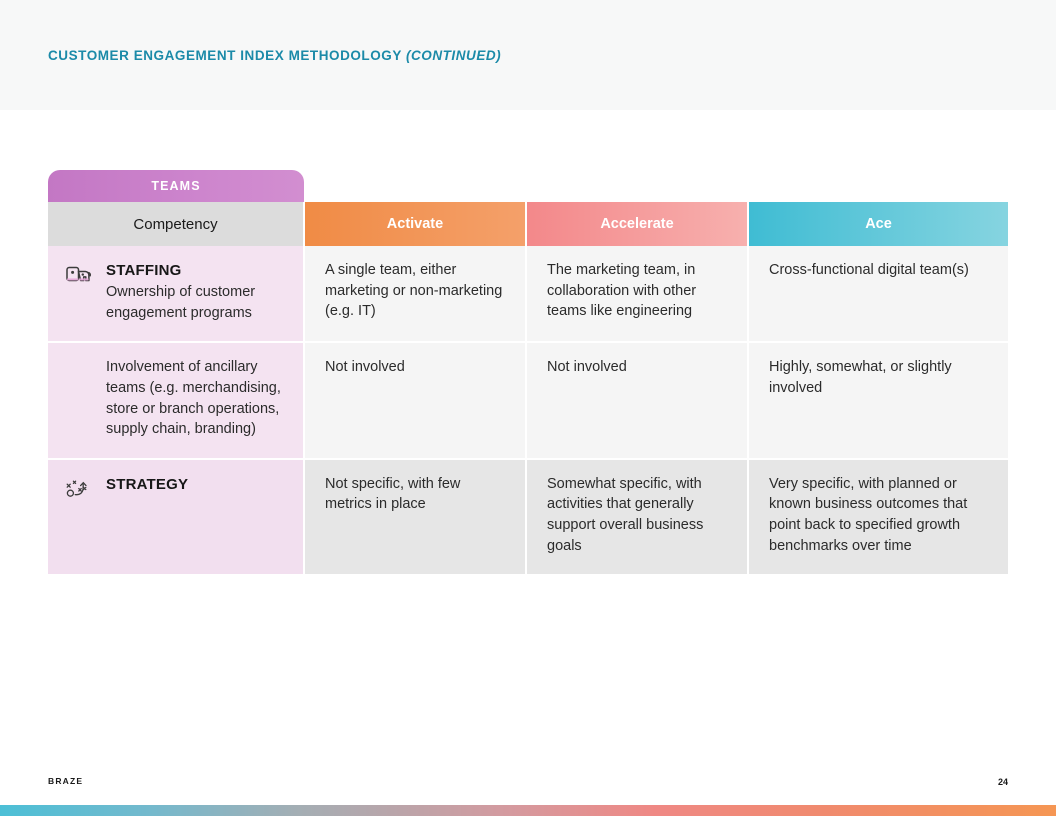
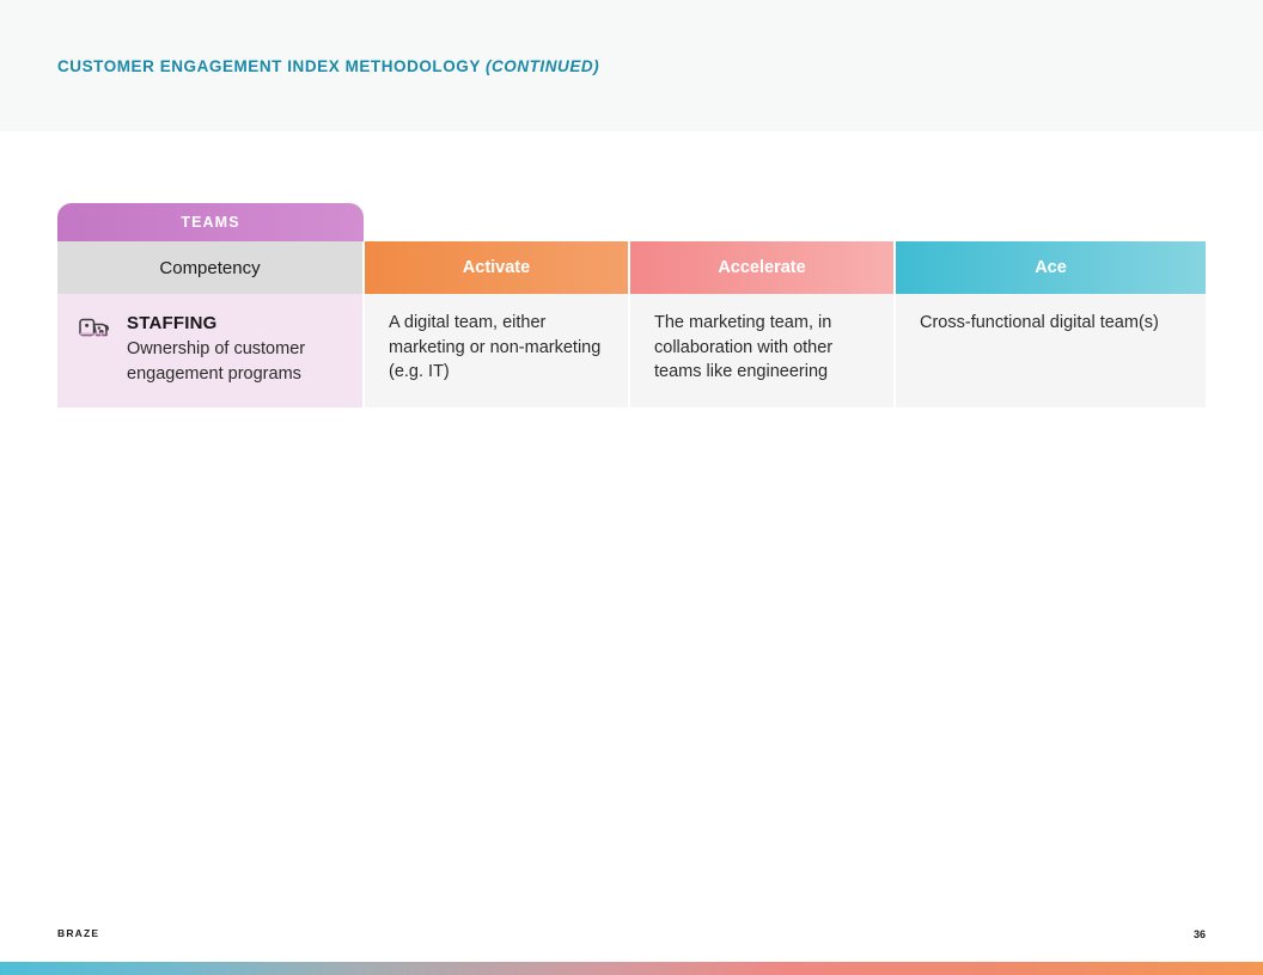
  CUSTOMER ENGAGEMENT INDEX METHODOLOGY (CONTINUED)
  TEAMS
  Competency	Activate	Accelerate	Ace
- STAFFING Ownership of customer engagement programs	A single team, either marketing or non-marketing (e.g. IT)	The marketing team, in collaboration with other teams like engineering	Cross-functional digital team(s)
+ STAFFING Ownership of customer engagement programs	A digital team, either marketing or non-marketing (e.g. IT)	The marketing team, in collaboration with other teams like engineering	Cross-functional digital team(s)
- Involvement of ancillary teams (e.g. merchandising, store or branch operations, supply chain, branding)	Not involved	Not involved	Highly, somewhat, or slightly involved
- STRATEGY	Not specific, with few metrics in place	Somewhat specific, with activities that generally support overall business goals	Very specific, with planned or known business outcomes that point back to specified growth benchmarks over time
  BRAZE
- 24
+ 36
